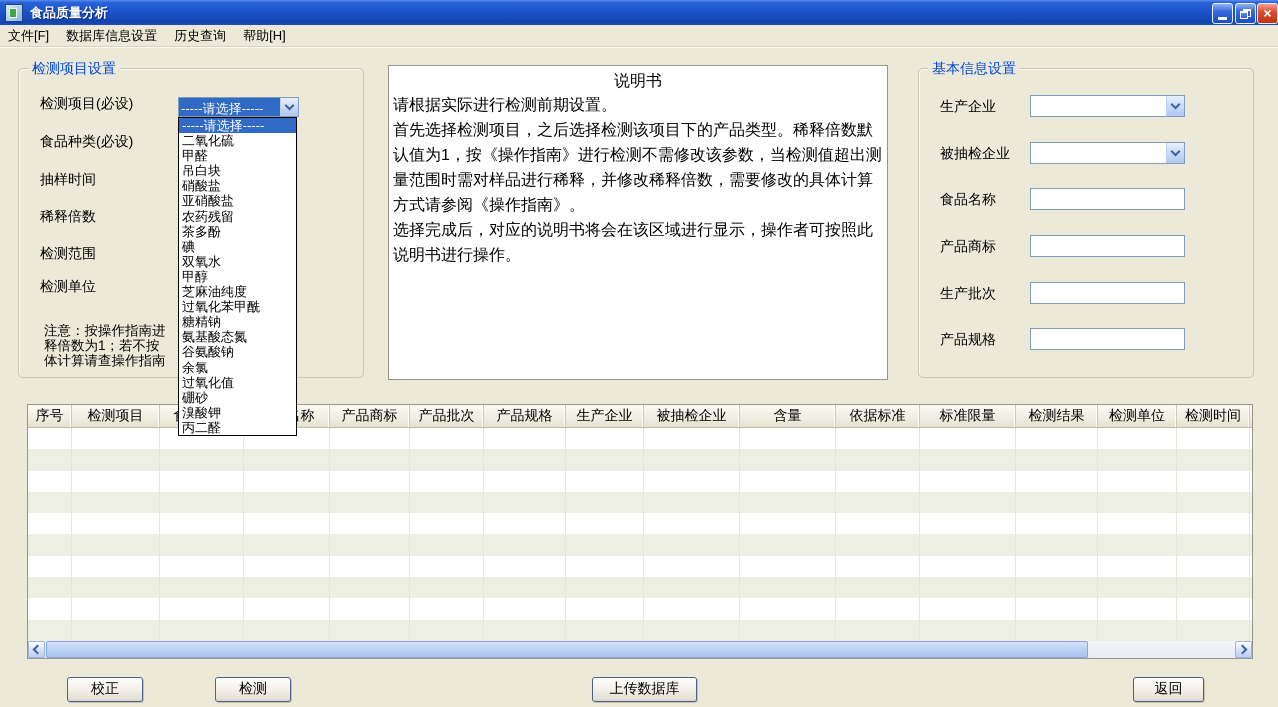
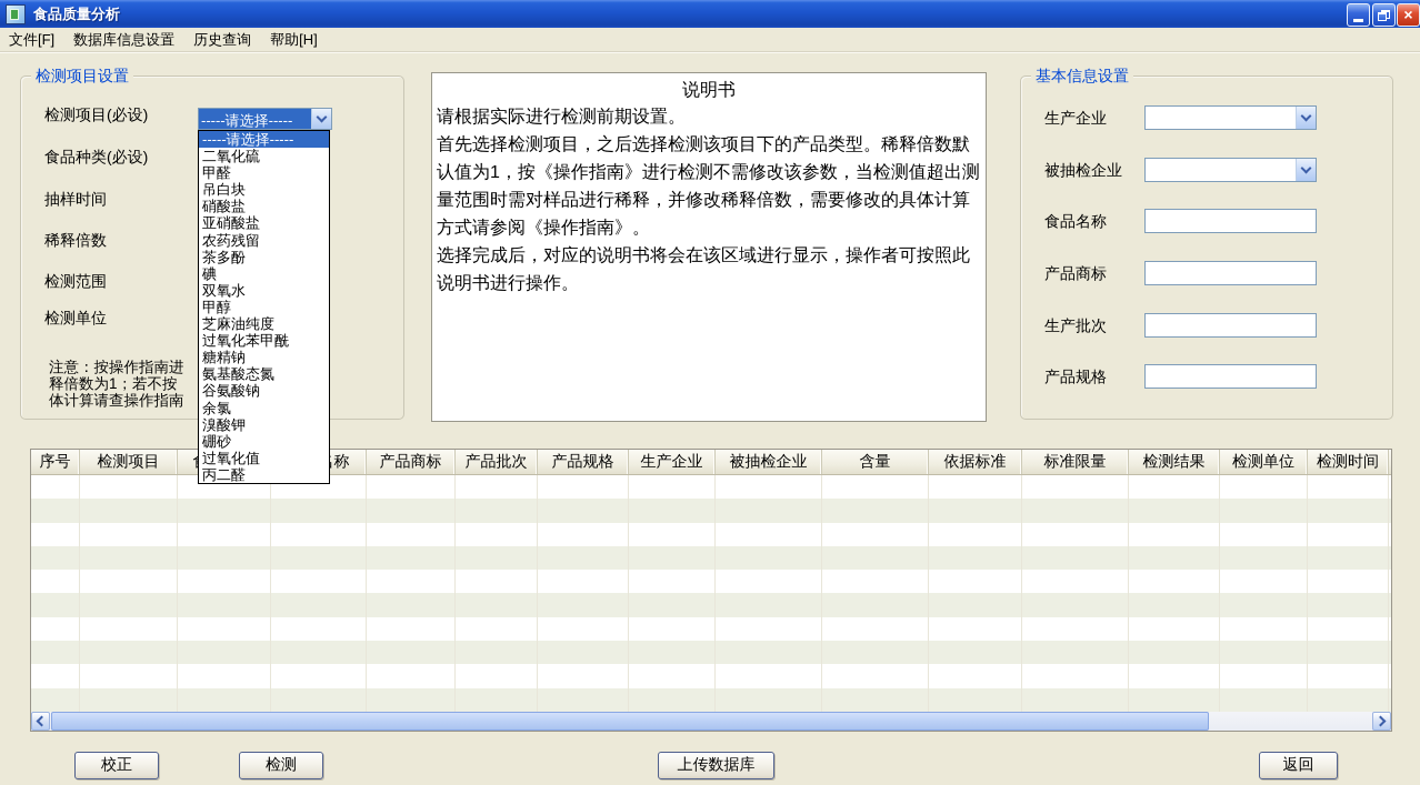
  食品质量分析
  ×
  文件[F]
  数据库信息设置
  历史查询
  帮助[H]
  检测项目设置
  -----请选择-----
  注意：按操作指南进
  释倍数为1；若不按
  体计算请查操作指南
  说明书
  请根据实际进行检测前期设置。
  首先选择检测项目，之后选择检测该项目下的产品类型。稀释倍数默认值为1，按《操作指南》进行检测不需修改该参数，当检测值超出测量范围时需对样品进行稀释，并修改稀释倍数，需要修改的具体计算方式请参阅《操作指南》。
  选择完成后，对应的说明书将会在该区域进行显示，操作者可按照此说明书进行操作。
  基本信息设置
  -----请选择-----
  二氧化硫
  甲醛
  吊白块
  硝酸盐
  亚硝酸盐
  农药残留
  茶多酚
  碘
  双氧水
  甲醇
  芝麻油纯度
  过氧化苯甲酰
  糖精钠
  氨基酸态氮
  谷氨酸钠
  余氯
- 过氧化值
+ 溴酸钾
  硼砂
- 溴酸钾
+ 过氧化值
  丙二醛
  序号
  检测项目
  产品商标
  产品批次
  产品规格
  生产企业
  被抽检企业
  含量
  依据标准
  标准限量
  检测结果
  检测单位
  检测时间
  检测项目(必设)
  食品种类(必设)
  抽样时间
  稀释倍数
  检测范围
  检测单位
  生产企业
  被抽检企业
  食品名称
  产品商标
  生产批次
  产品规格
  校正
  检测
  上传数据库
  返回
